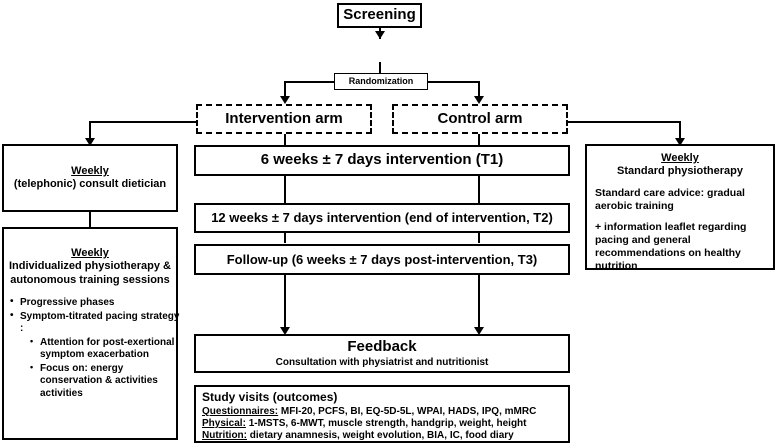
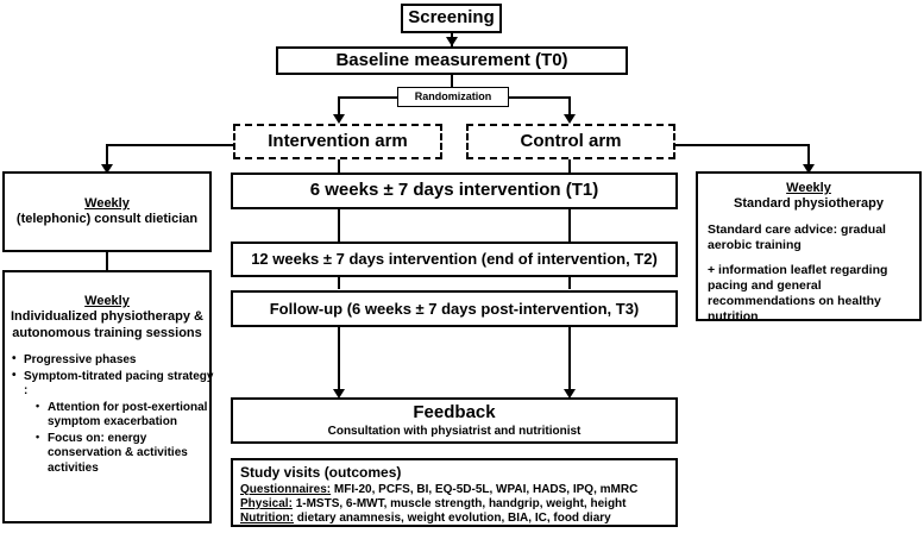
  Screening
+ Baseline measurement (T0)
  Randomization
  Intervention arm
  Control arm
  6 weeks ± 7 days intervention (T1)
  12 weeks ± 7 days intervention (end of intervention, T2)
  Follow-up (6 weeks ± 7 days post-intervention, T3)
  Feedback
  Consultation with physiatrist and nutritionist
  Study visits (outcomes)
  Questionnaires: MFI-20, PCFS, BI, EQ-5D-5L, WPAI, HADS, IPQ, mMRC
  Physical: 1-MSTS, 6-MWT, muscle strength, handgrip, weight, height
  Nutrition: dietary anamnesis, weight evolution, BIA, IC, food diary
  Weekly
  (telephonic) consult dietician
  Weekly
  Individualized physiotherapy &
  autonomous training sessions
  Progressive phases
  Symptom-titrated pacing strategy :
  Attention for post-exertional symptom exacerbation
  Focus on: energy conservation & activities activities
  Weekly
  Standard physiotherapy
  Standard care advice: gradual aerobic training
  + information leaflet regarding pacing and general recommendations on healthy nutrition
